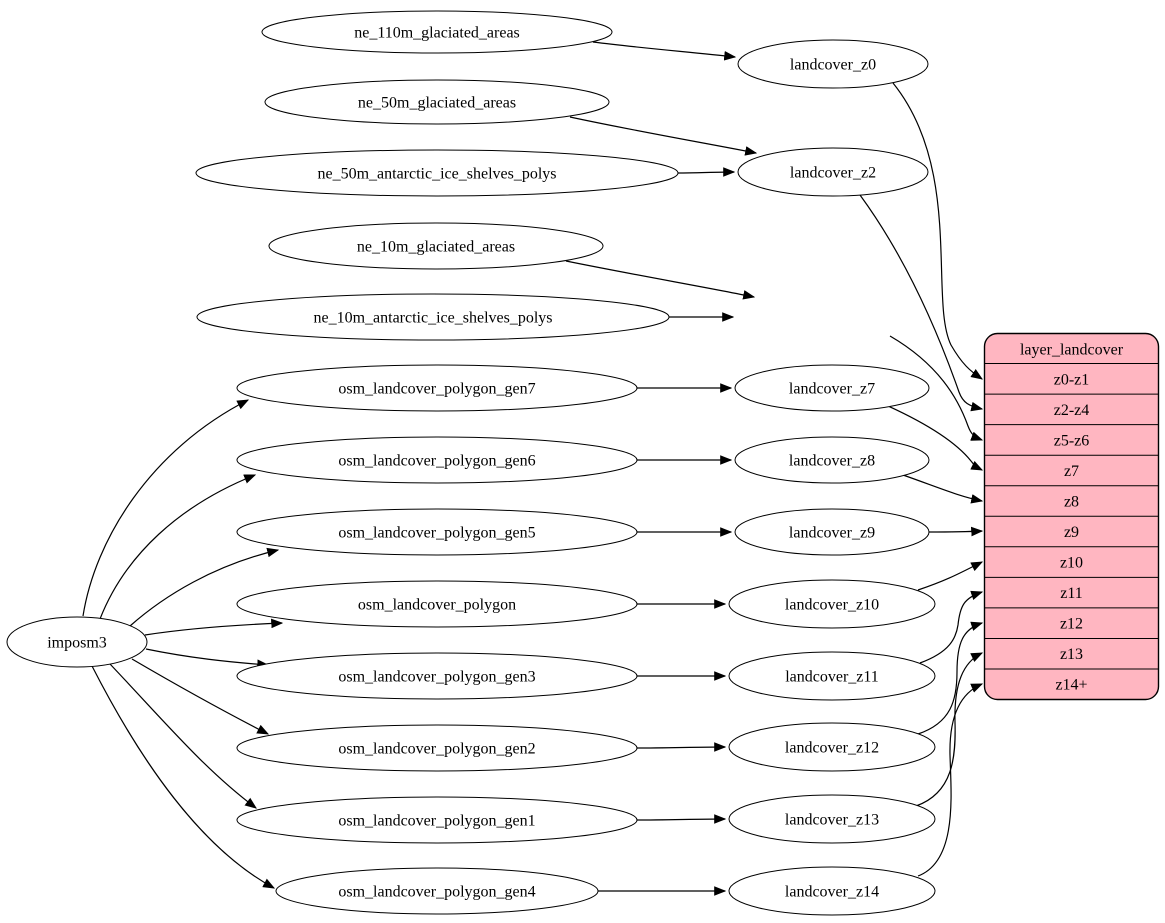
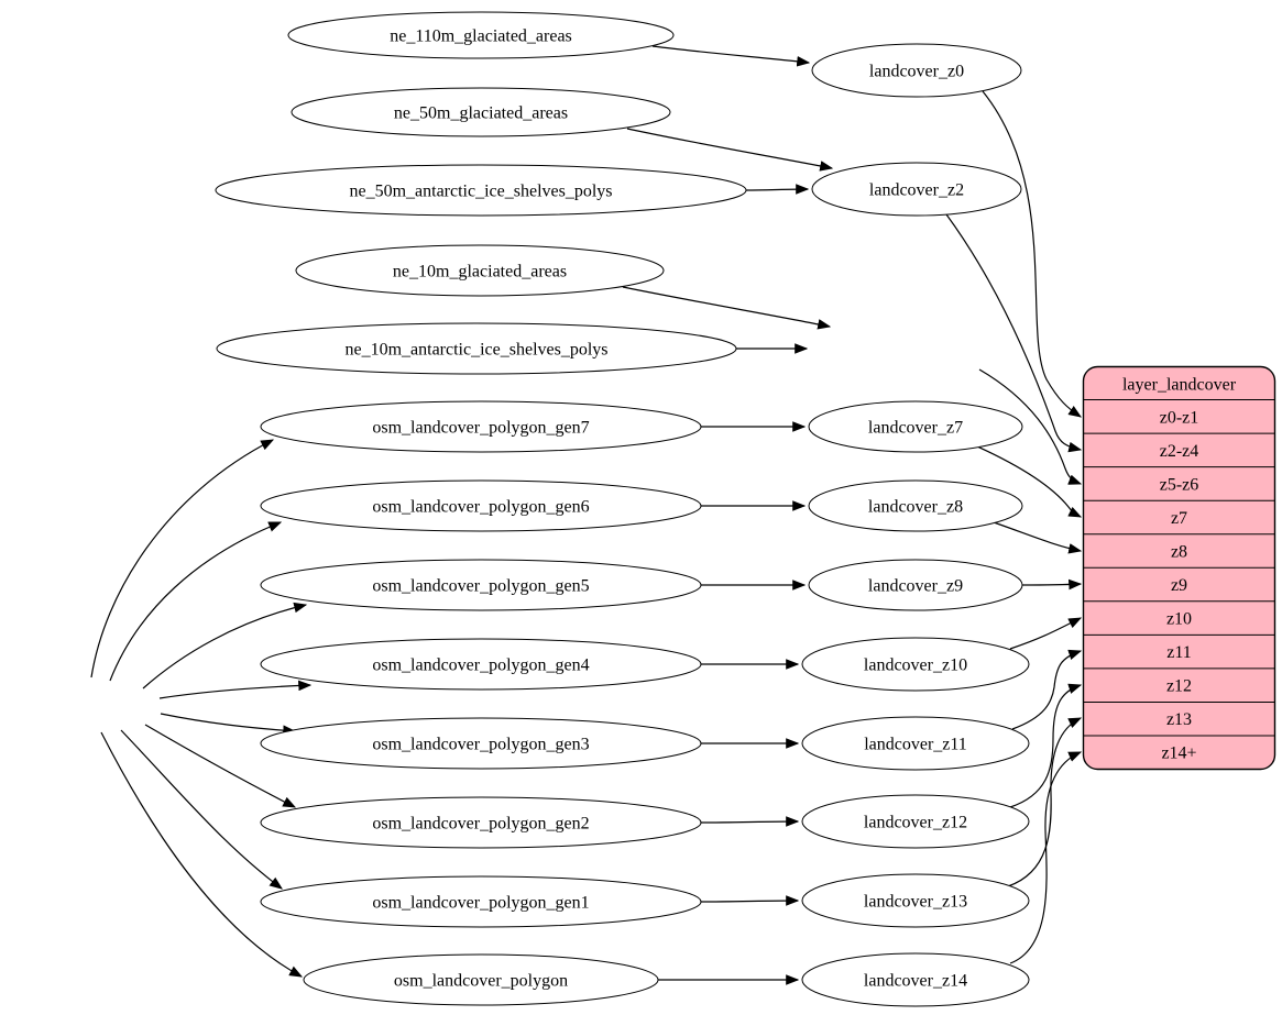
- imposm3
  ne_110m_glaciated_areas
  ne_50m_glaciated_areas
  ne_50m_antarctic_ice_shelves_polys
  ne_10m_glaciated_areas
  ne_10m_antarctic_ice_shelves_polys
  osm_landcover_polygon_gen7
  osm_landcover_polygon_gen6
  osm_landcover_polygon_gen5
- osm_landcover_polygon
+ osm_landcover_polygon_gen4
  osm_landcover_polygon_gen3
  osm_landcover_polygon_gen2
  osm_landcover_polygon_gen1
- osm_landcover_polygon_gen4
+ osm_landcover_polygon
  landcover_z0
  landcover_z2
  landcover_z7
  landcover_z8
  landcover_z9
  landcover_z10
  landcover_z11
  landcover_z12
  landcover_z13
  landcover_z14
  layer_landcover
  z0-z1
  z2-z4
  z5-z6
  z7
  z8
  z9
  z10
  z11
  z12
  z13
  z14+
